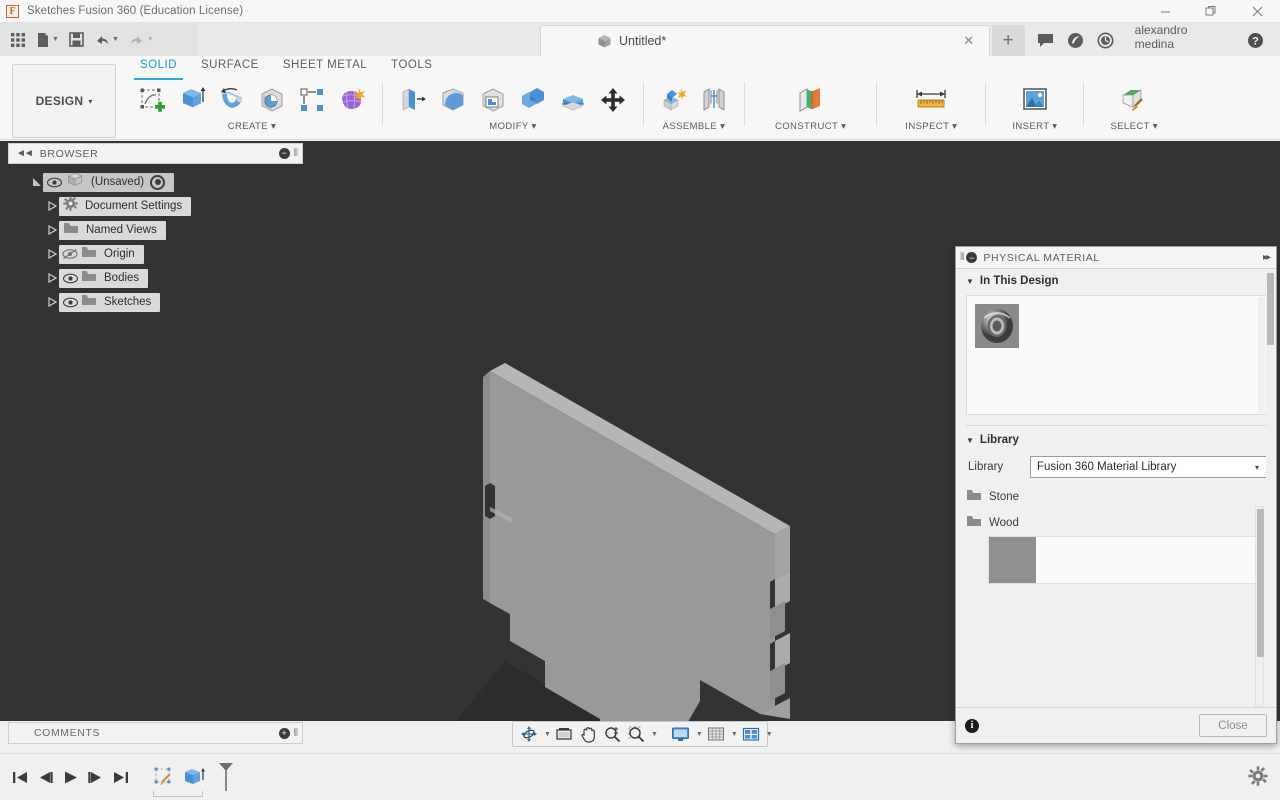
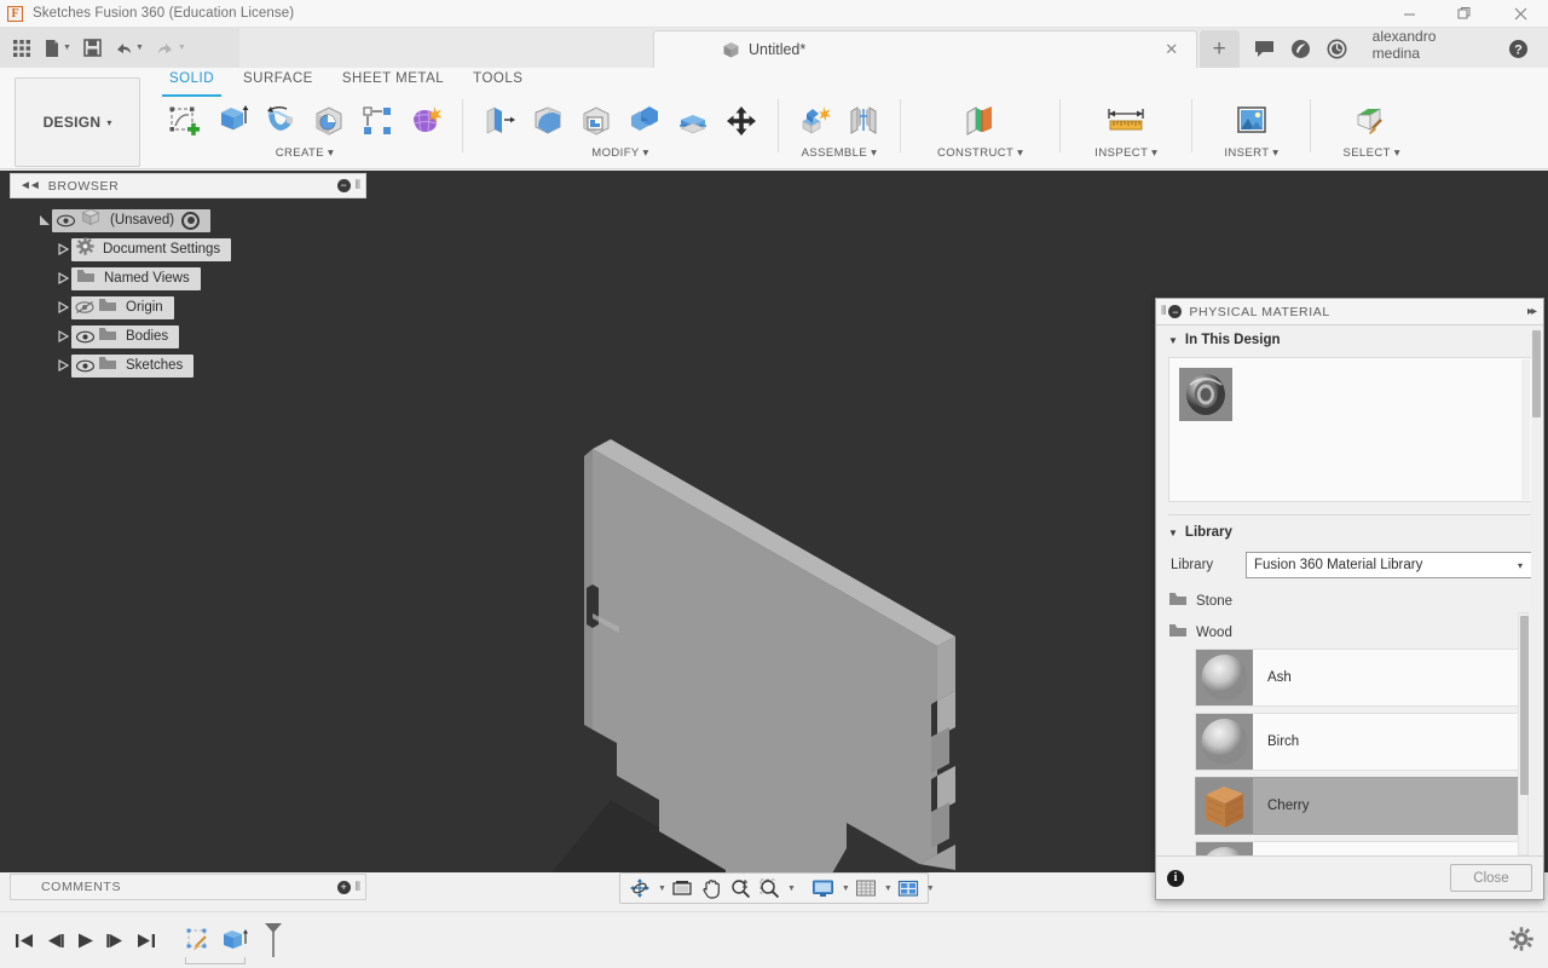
  F
  Sketches Fusion 360 (Education License)
  Untitled*
  ✕
  +
  alexandro medina
  ?
  DESIGN
  ▾
  SOLID
  SURFACE
  SHEET METAL
  TOOLS
  CREATE ▾
  MODIFY ▾
  ASSEMBLE ▾
  CONSTRUCT ▾
  INSPECT ▾
  INSERT ▾
  SELECT ▾
  ◄◄
  BROWSER
  −
  ⦀
  (Unsaved)
  Document Settings
  Named Views
  Origin
  Bodies
  Sketches
  COMMENTS
  +
  ⦀
  ⦀
  −
  PHYSICAL MATERIAL
  ▸▸
  ▼
  In This Design
  ▼
  Library
  Library
  Fusion 360 Material Library
  ▾
  Stone
  Wood
+ Ash
+ Birch
+ Cherry
  i
  Close
